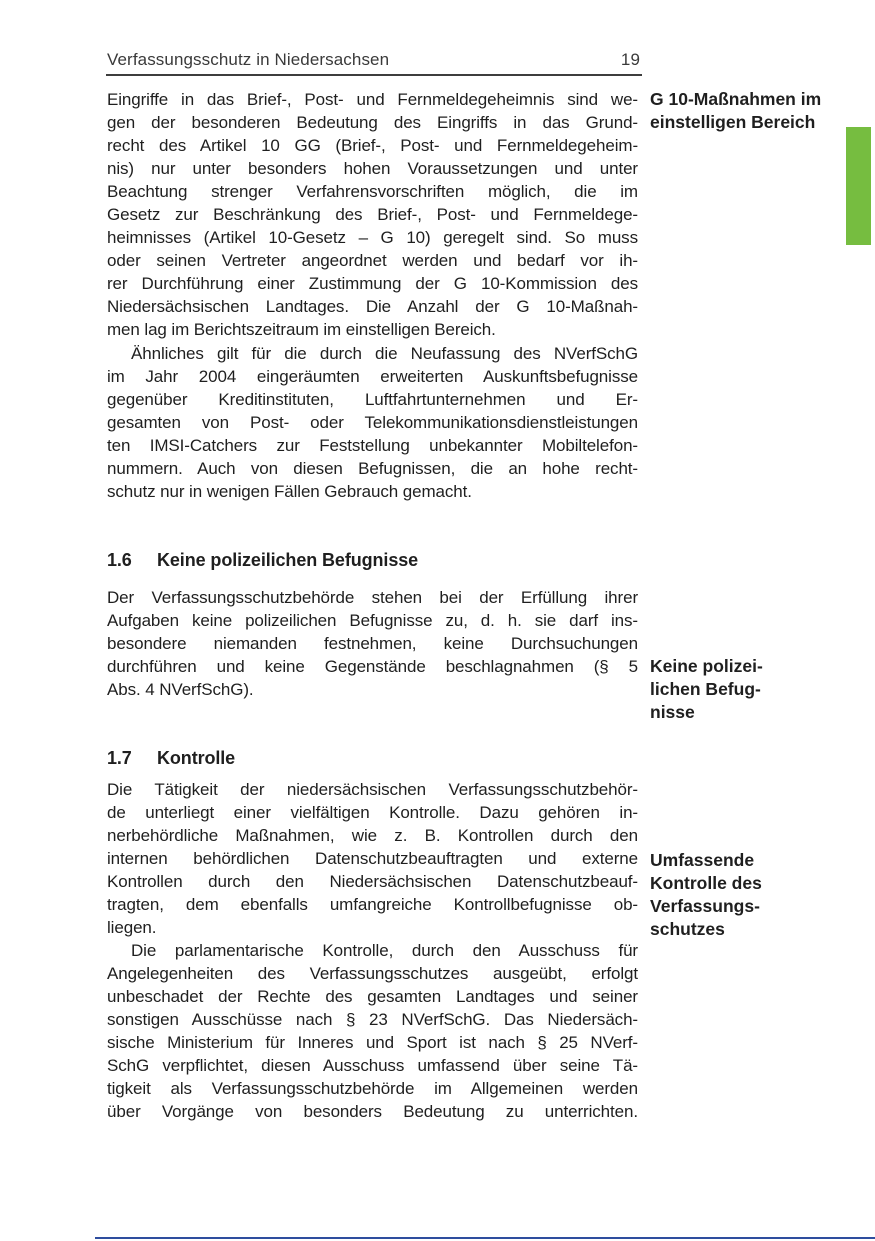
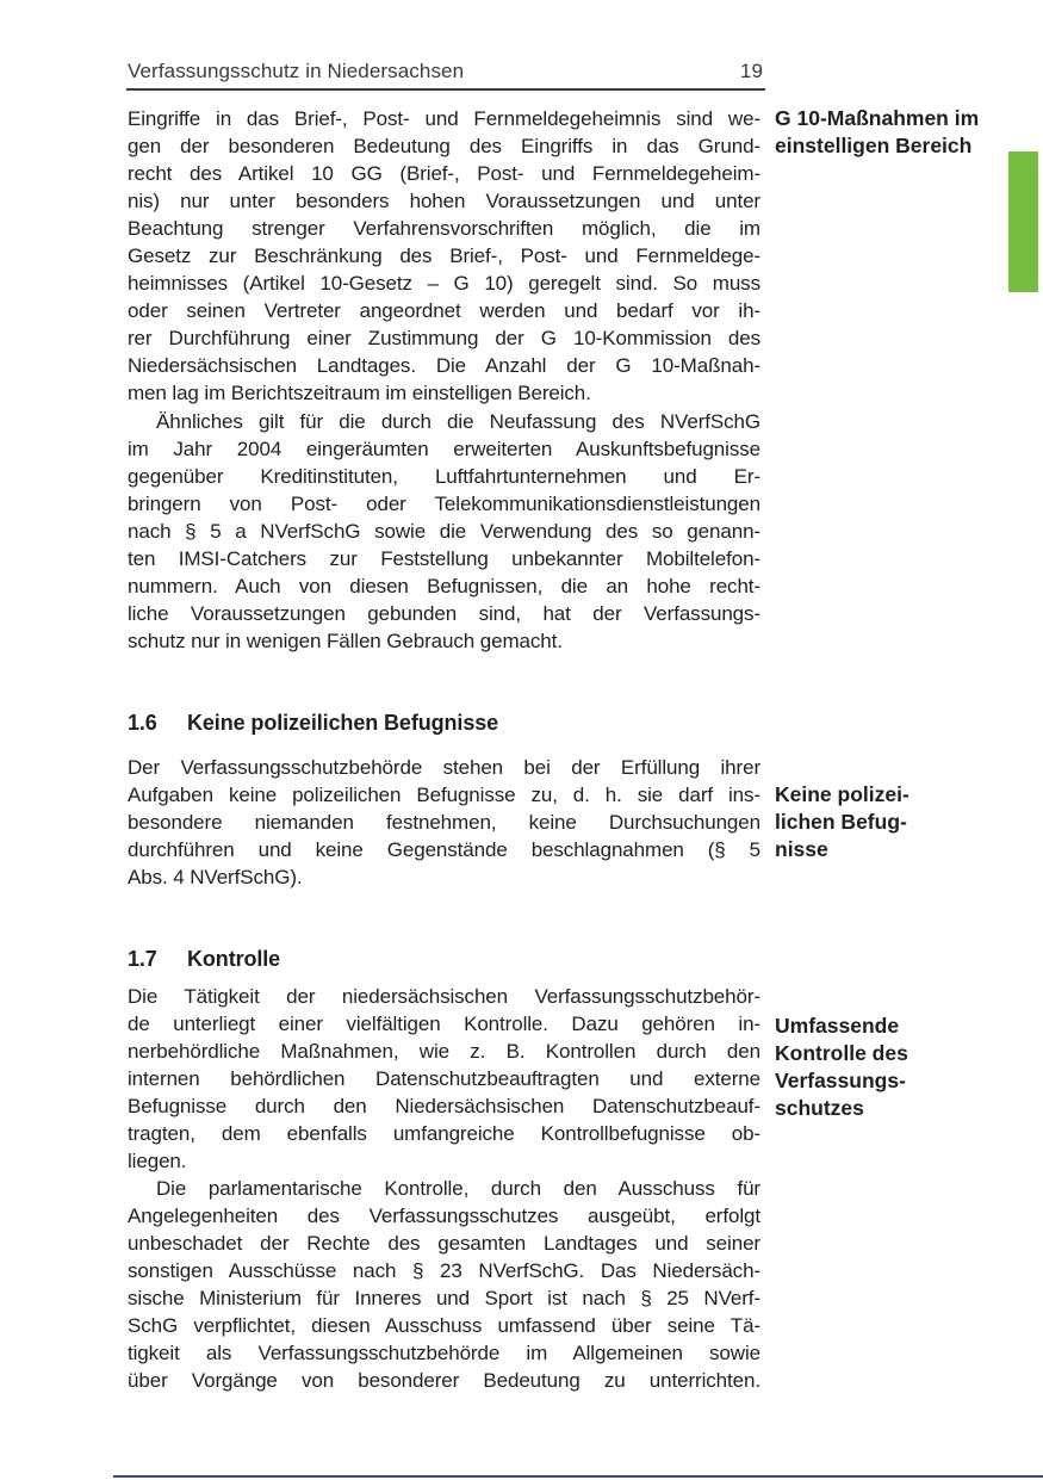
  Verfassungsschutz in Niedersachsen
  19
  Eingriffe in das Brief-, Post- und Fernmeldegeheimnis sind we-
  gen der besonderen Bedeutung des Eingriffs in das Grund-
  recht des Artikel 10 GG (Brief-, Post- und Fernmeldegeheim-
  nis) nur unter besonders hohen Voraussetzungen und unter
  Beachtung strenger Verfahrensvorschriften möglich, die im
  Gesetz zur Beschränkung des Brief-, Post- und Fernmeldege-
  heimnisses (Artikel 10-Gesetz – G 10) geregelt sind. So muss
  oder seinen Vertreter angeordnet werden und bedarf vor ih-
  rer Durchführung einer Zustimmung der G 10-Kommission des
  Niedersächsischen Landtages. Die Anzahl der G 10-Maßnah-
  men lag im Berichtszeitraum im einstelligen Bereich.
  Ähnliches gilt für die durch die Neufassung des NVerfSchG
  im Jahr 2004 eingeräumten erweiterten Auskunftsbefugnisse
  gegenüber Kreditinstituten, Luftfahrtunternehmen und Er-
- gesamten von Post- oder Telekommunikationsdienstleistungen
+ bringern von Post- oder Telekommunikationsdienstleistungen
+ nach § 5 a NVerfSchG sowie die Verwendung des so genann-
  ten IMSI-Catchers zur Feststellung unbekannter Mobiltelefon-
  nummern. Auch von diesen Befugnissen, die an hohe recht-
+ liche Voraussetzungen gebunden sind, hat der Verfassungs-
  schutz nur in wenigen Fällen Gebrauch gemacht.
  1.6 Keine polizeilichen Befugnisse
  Der Verfassungsschutzbehörde stehen bei der Erfüllung ihrer
  Aufgaben keine polizeilichen Befugnisse zu, d. h. sie darf ins-
  besondere niemanden festnehmen, keine Durchsuchungen
  durchführen und keine Gegenstände beschlagnahmen (§ 5
  Abs. 4 NVerfSchG).
  1.7 Kontrolle
  Die Tätigkeit der niedersächsischen Verfassungsschutzbehör-
  de unterliegt einer vielfältigen Kontrolle. Dazu gehören in-
  nerbehördliche Maßnahmen, wie z. B. Kontrollen durch den
  internen behördlichen Datenschutzbeauftragten und externe
- Kontrollen durch den Niedersächsischen Datenschutzbeauf-
+ Befugnisse durch den Niedersächsischen Datenschutzbeauf-
  tragten, dem ebenfalls umfangreiche Kontrollbefugnisse ob-
  liegen.
  Die parlamentarische Kontrolle, durch den Ausschuss für
  Angelegenheiten des Verfassungsschutzes ausgeübt, erfolgt
  unbeschadet der Rechte des gesamten Landtages und seiner
  sonstigen Ausschüsse nach § 23 NVerfSchG. Das Niedersäch-
  sische Ministerium für Inneres und Sport ist nach § 25 NVerf-
  SchG verpflichtet, diesen Ausschuss umfassend über seine Tä-
- tigkeit als Verfassungsschutzbehörde im Allgemeinen werden
+ tigkeit als Verfassungsschutzbehörde im Allgemeinen sowie
- über Vorgänge von besonders Bedeutung zu unterrichten.
+ über Vorgänge von besonderer Bedeutung zu unterrichten.
  G 10-Maßnahmen im
  einstelligen Bereich
  Keine polizei-
  lichen Befug-
  nisse
  Umfassende
  Kontrolle des
  Verfassungs-
  schutzes
